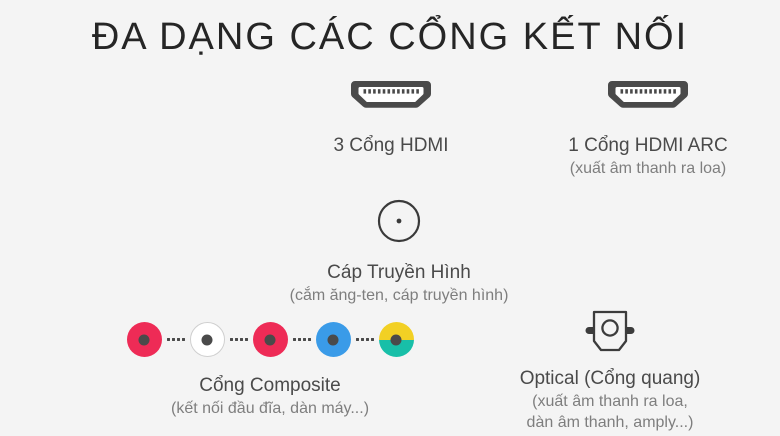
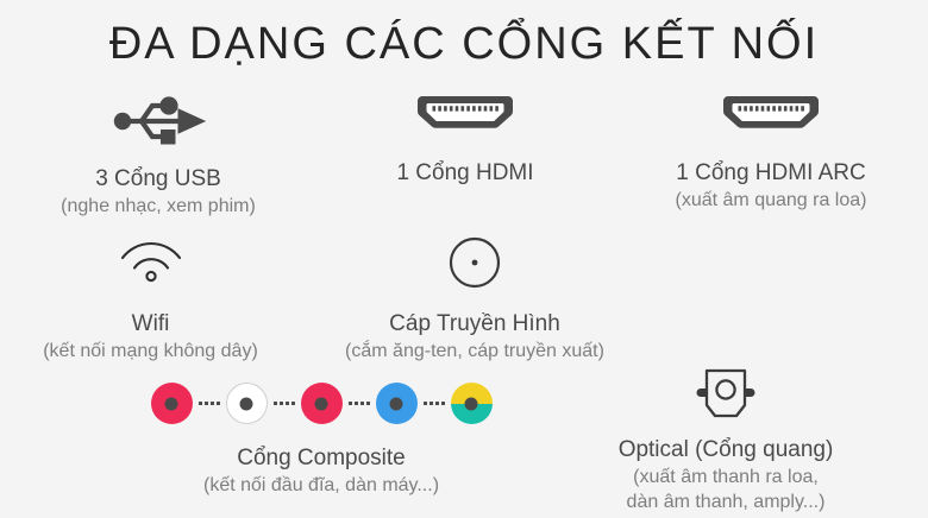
  ĐA DẠNG CÁC CỔNG KẾT NỐI
+ 3 Cổng USB
+ (nghe nhạc, xem phim)
- 3 Cổng HDMI
+ 1 Cổng HDMI
  1 Cổng HDMI ARC
- (xuất âm thanh ra loa)
+ (xuất âm quang ra loa)
+ Wifi
+ (kết nối mạng không dây)
  Cáp Truyền Hình
- (cắm ăng-ten, cáp truyền hình)
+ (cắm ăng-ten, cáp truyền xuất)
  Cổng Composite
  (kết nối đầu đĩa, dàn máy...)
  Optical (Cổng quang)
  (xuất âm thanh ra loa,
  dàn âm thanh, amply...)
